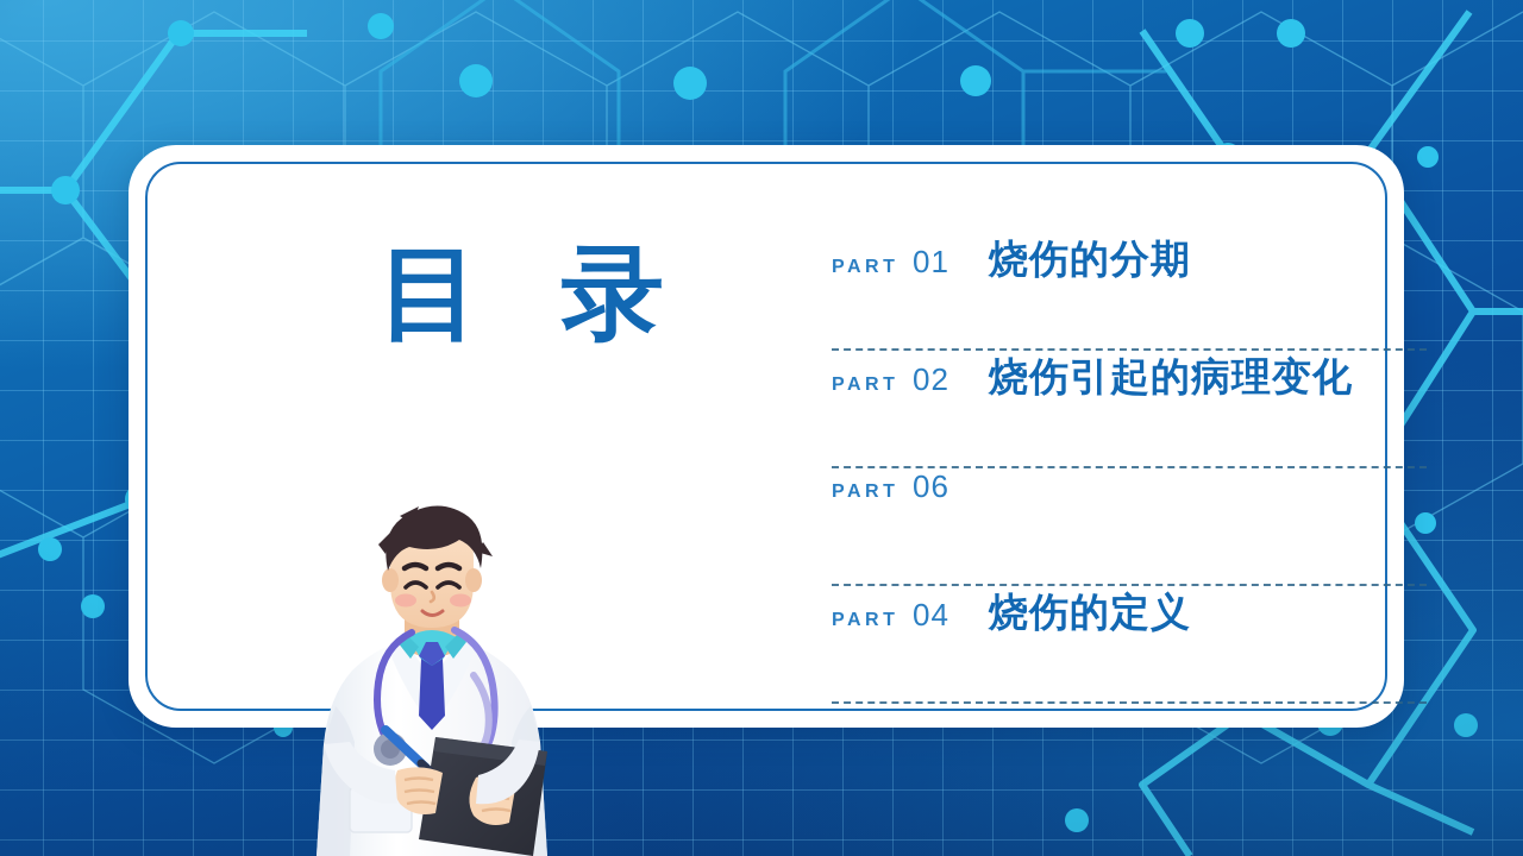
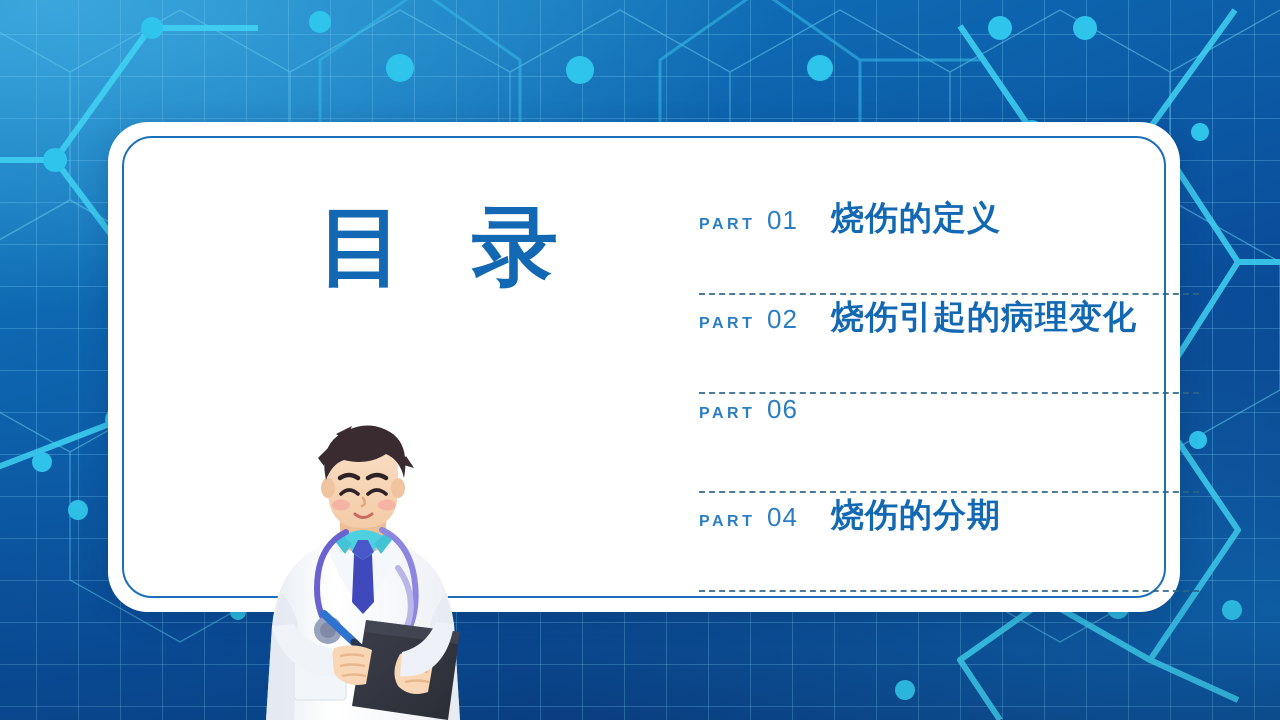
  目 录
  PART
  01
- 烧伤的分期
+ 烧伤的定义
  PART
  02
  烧伤引起的病理变化
  PART
  06
  PART
  04
- 烧伤的定义
+ 烧伤的分期
